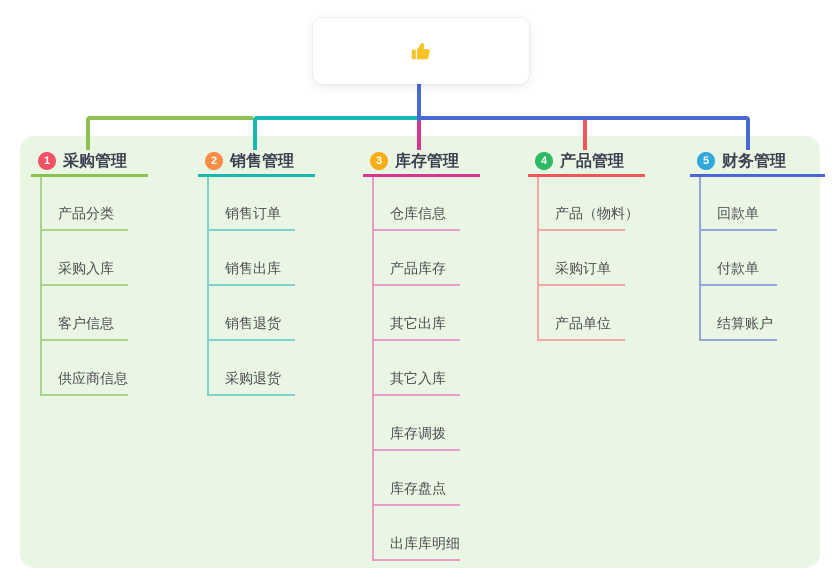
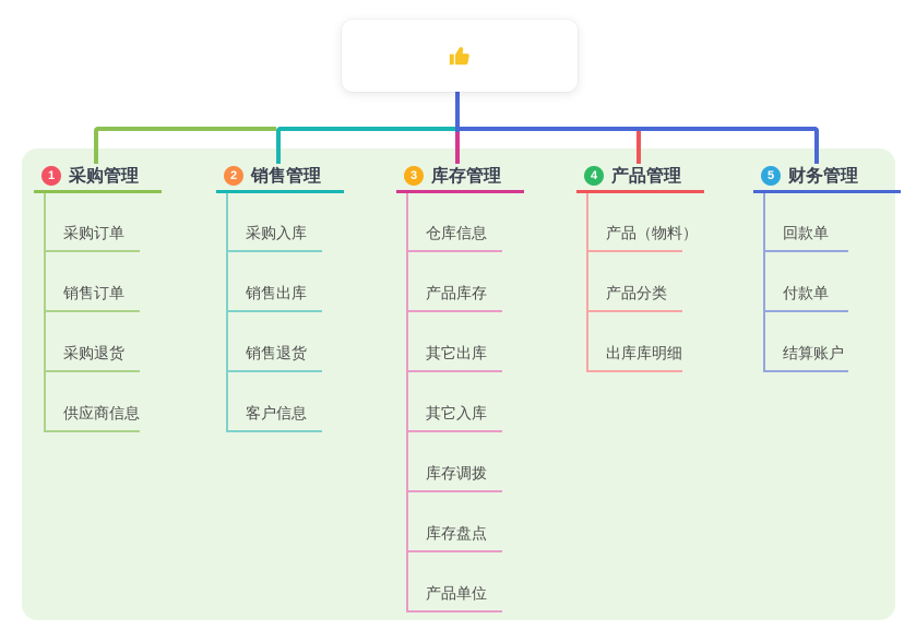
  1
  采购管理
- 产品分类
+ 采购订单
- 采购入库
+ 销售订单
- 客户信息
+ 采购退货
  供应商信息
  2
  销售管理
- 销售订单
+ 采购入库
  销售出库
  销售退货
- 采购退货
+ 客户信息
  3
  库存管理
  仓库信息
  产品库存
  其它出库
  其它入库
  库存调拨
  库存盘点
- 出库库明细
+ 产品单位
  4
  产品管理
  产品（物料）
- 采购订单
+ 产品分类
- 产品单位
+ 出库库明细
  5
  财务管理
  回款单
  付款单
  结算账户
